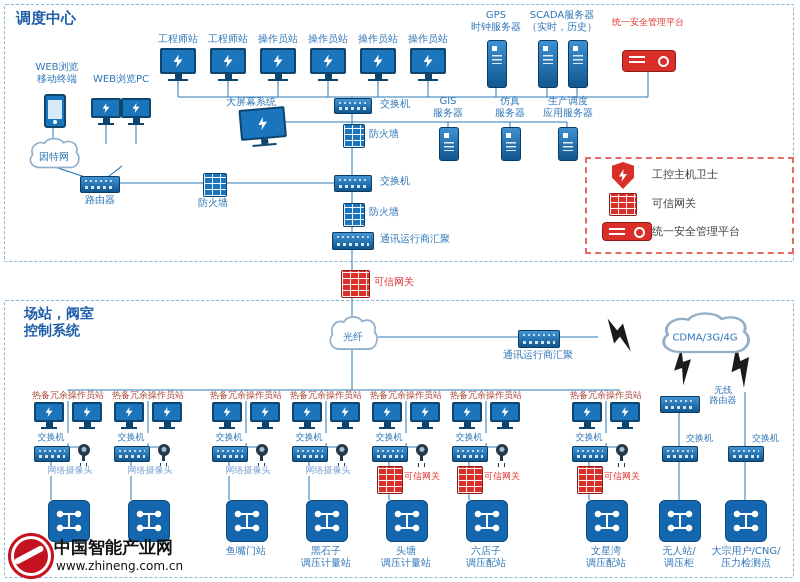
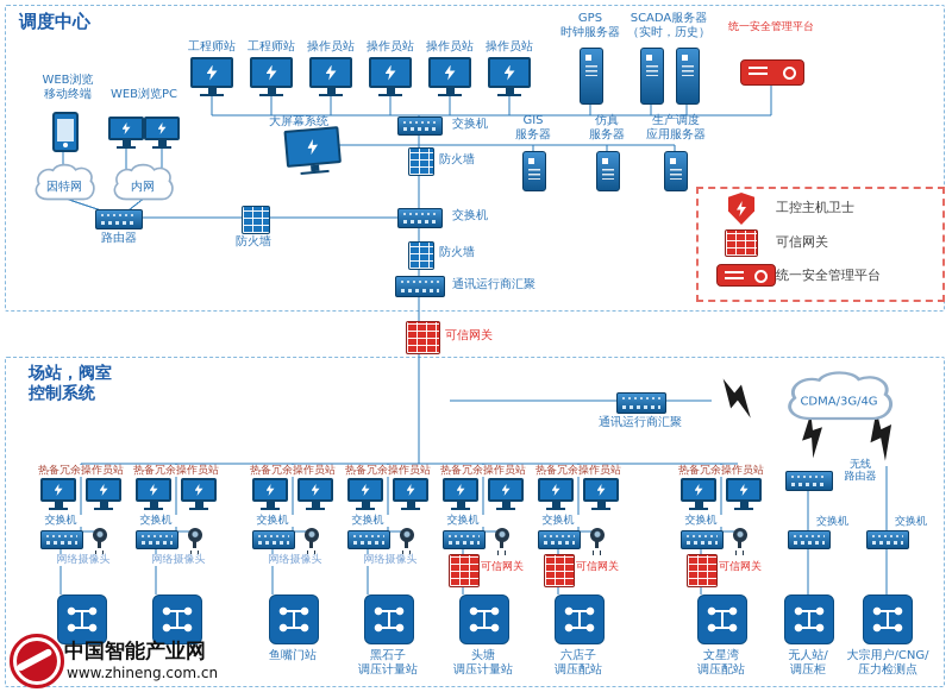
  调度中心
  工程师站
  工程师站
  操作员站
  操作员站
  操作员站
  操作员站
  GPS
  时钟服务器
  SCADA服务器
  （实时，历史）
  统一安全管理平台
  WEB浏览
  移动终端
  WEB浏览PC
  因特网
+ 内网
  路由器
  防火墙
  大屏幕系统
  交换机
  防火墙
  GIS
  服务器
  仿真
  服务器
  生产调度
  应用服务器
  交换机
  防火墙
  通讯运行商汇聚
  可信网关
  工控主机卫士
  可信网关
  统一安全管理平台
  场站，阀室
  控制系统
- 光纤
  通讯运行商汇聚
  CDMA/3G/4G
  无线
  路由器
  热备冗余操作员站
  交换机
  网络摄像头
  热备冗余操作员站
  交换机
  网络摄像头
  热备冗余操作员站
  交换机
  网络摄像头
  鱼嘴门站
  热备冗余操作员站
  交换机
  网络摄像头
  黑石子
  调压计量站
  热备冗余操作员站
  交换机
  可信网关
  头塘
  调压计量站
  热备冗余操作员站
  交换机
  可信网关
  六店子
  调压配站
  热备冗余操作员站
  交换机
  可信网关
  文星湾
  调压配站
  交换机
  无人站/
  调压柜
  交换机
  大宗用户/CNG/
  压力检测点
  中国智能产业网
  www.zhineng.com.cn
